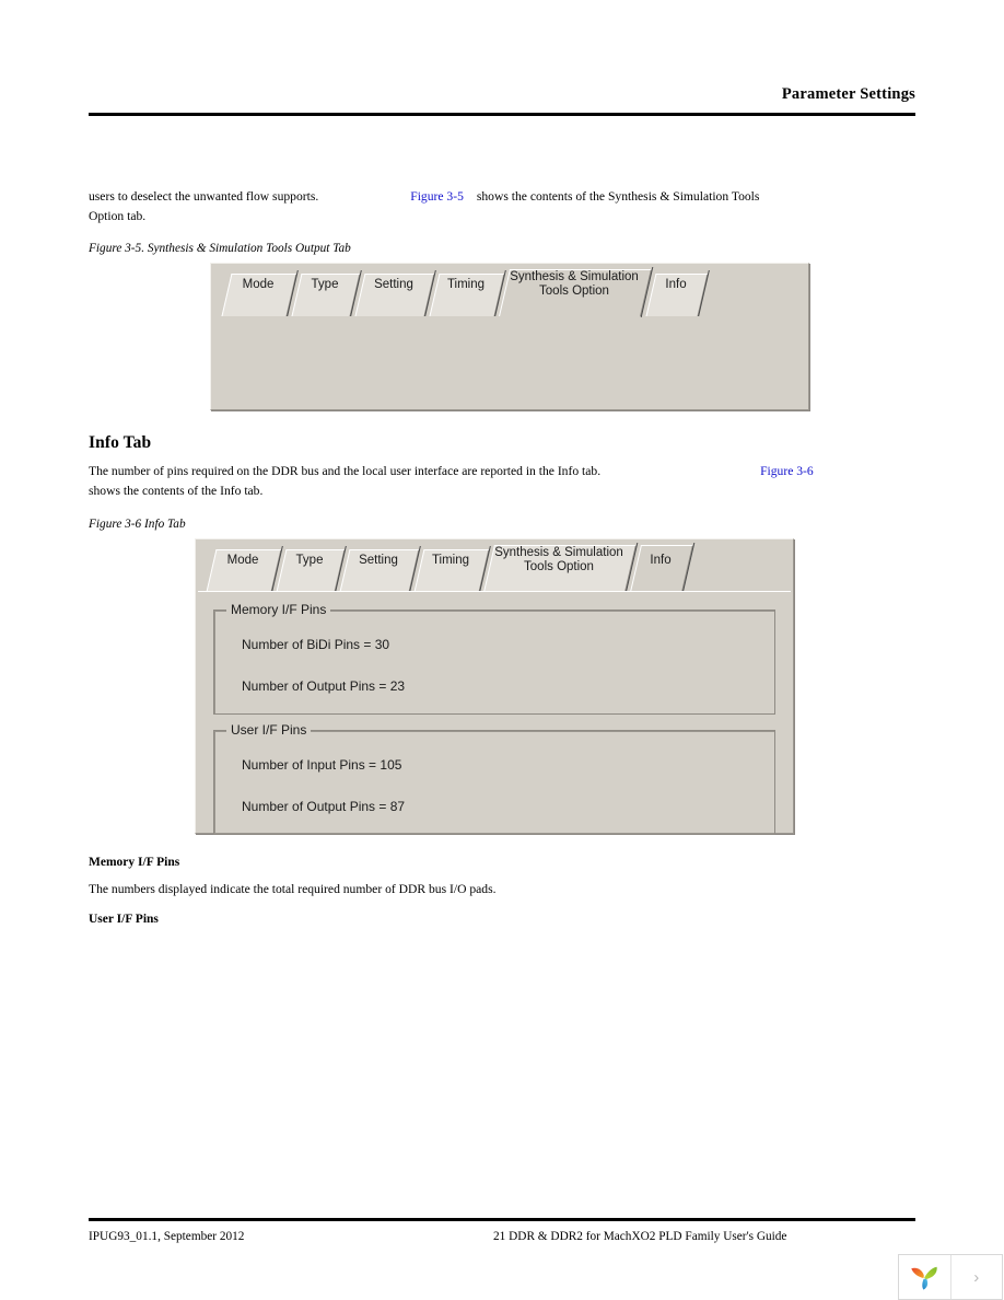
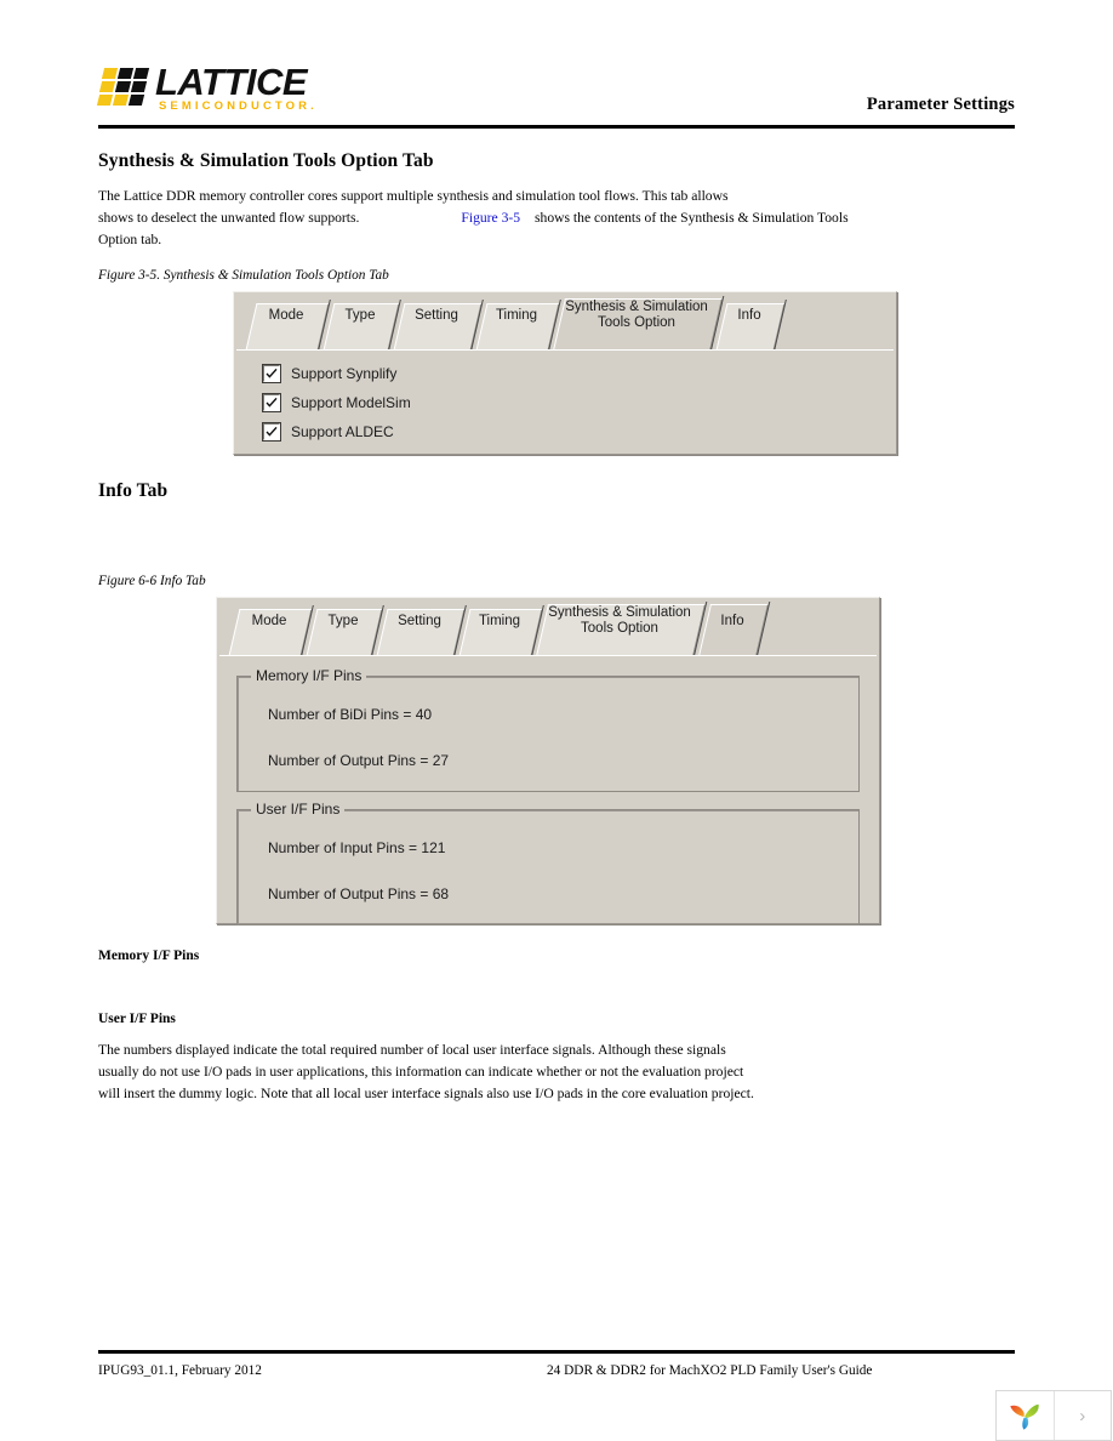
+ LATTICE
+ SEMICONDUCTOR.
  Parameter Settings
+ Synthesis & Simulation Tools Option Tab
+ The Lattice DDR memory controller cores support multiple synthesis and simulation tool flows. This tab allows
- users to deselect the unwanted flow supports. Figure 3-5 shows the contents of the Synthesis & Simulation Tools
+ shows to deselect the unwanted flow supports. Figure 3-5 shows the contents of the Synthesis & Simulation Tools
  Option tab.
- Figure 3-5. Synthesis & Simulation Tools Output Tab
+ Figure 3-5. Synthesis & Simulation Tools Option Tab
  Mode
  Type
  Setting
  Timing
  Synthesis & Simulation
  Tools Option
  Info
+ Support Synplify
+ Support ModelSim
+ Support ALDEC
  Info Tab
- The number of pins required on the DDR bus and the local user interface are reported in the Info tab. Figure 3-6
- shows the contents of the Info tab.
- Figure 3-6 Info Tab
+ Figure 6-6 Info Tab
  Mode
  Type
  Setting
  Timing
  Synthesis & Simulation
  Tools Option
  Info
  Memory I/F Pins
- Number of BiDi Pins = 30
+ Number of BiDi Pins = 40
- Number of Output Pins = 23
+ Number of Output Pins = 27
  User I/F Pins
- Number of Input Pins = 105
+ Number of Input Pins = 121
- Number of Output Pins = 87
+ Number of Output Pins = 68
  Memory I/F Pins
- The numbers displayed indicate the total required number of DDR bus I/O pads.
  User I/F Pins
+ The numbers displayed indicate the total required number of local user interface signals. Although these signals
+ usually do not use I/O pads in user applications, this information can indicate whether or not the evaluation project
+ will insert the dummy logic. Note that all local user interface signals also use I/O pads in the core evaluation project.
- IPUG93_01.1, September 2012
+ IPUG93_01.1, February 2012
- 21 DDR & DDR2 for MachXO2 PLD Family User's Guide
+ 24 DDR & DDR2 for MachXO2 PLD Family User's Guide
  ›
